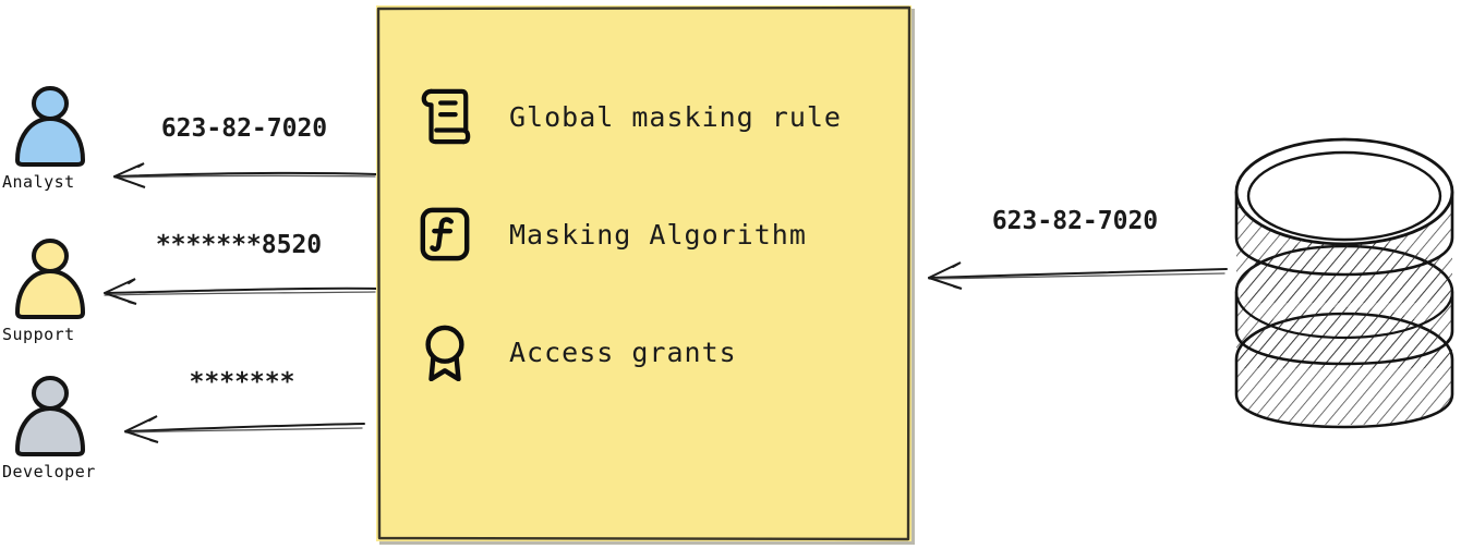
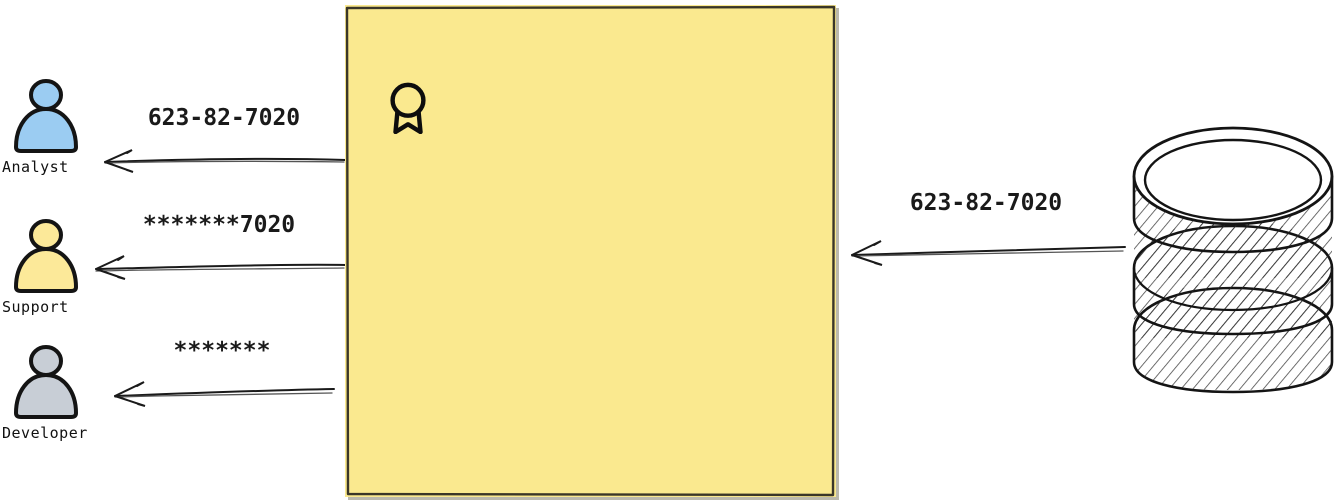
  Analyst
  Support
  Developer
  623-82-7020
- *******8520
+ *******7020
  *******
- Global masking rule
- Masking Algorithm
- Access grants
  623-82-7020
